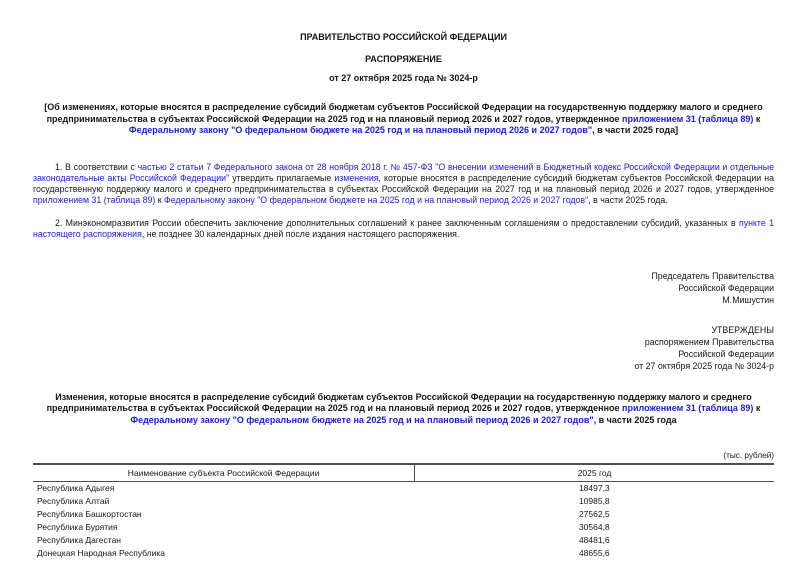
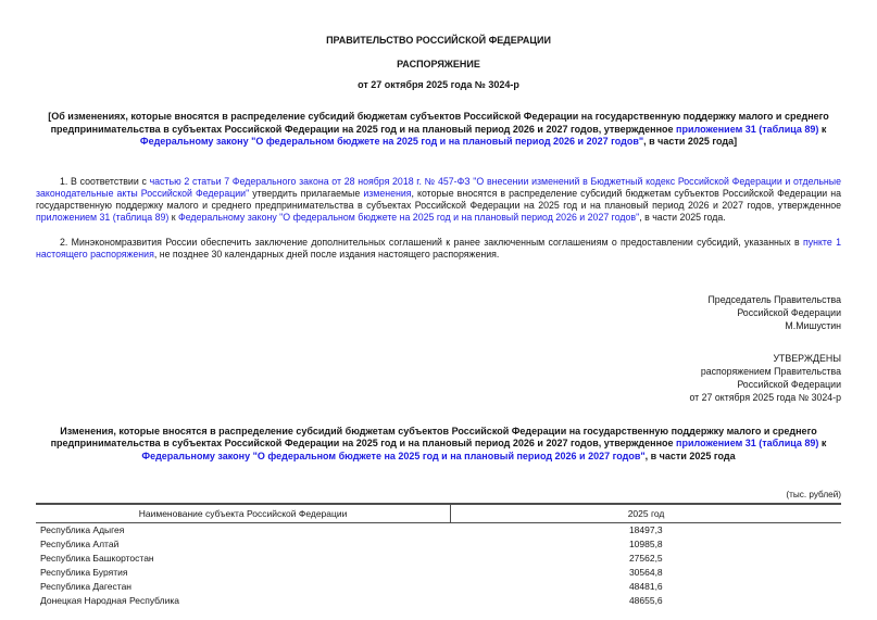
  ПРАВИТЕЛЬСТВО РОССИЙСКОЙ ФЕДЕРАЦИИ
  РАСПОРЯЖЕНИЕ
  от 27 октября 2025 года № 3024-р
  [Об изменениях, которые вносятся в распределение субсидий бюджетам субъектов Российской Федерации на государственную поддержку малого и среднего предпринимательства в субъектах Российской Федерации на 2025 год и на плановый период 2026 и 2027 годов, утвержденное приложением 31 (таблица 89) к Федеральному закону "О федеральном бюджете на 2025 год и на плановый период 2026 и 2027 годов", в части 2025 года]
- 1. В соответствии с частью 2 статьи 7 Федерального закона от 28 ноября 2018 г. № 457-ФЗ "О внесении изменений в Бюджетный кодекс Российской Федерации и отдельные законодательные акты Российской Федерации" утвердить прилагаемые изменения, которые вносятся в распределение субсидий бюджетам субъектов Российской Федерации на государственную поддержку малого и среднего предпринимательства в субъектах Российской Федерации на 2027 год и на плановый период 2026 и 2027 годов, утвержденное приложением 31 (таблица 89) к Федеральному закону "О федеральном бюджете на 2025 год и на плановый период 2026 и 2027 годов", в части 2025 года.
+ 1. В соответствии с частью 2 статьи 7 Федерального закона от 28 ноября 2018 г. № 457-ФЗ "О внесении изменений в Бюджетный кодекс Российской Федерации и отдельные законодательные акты Российской Федерации" утвердить прилагаемые изменения, которые вносятся в распределение субсидий бюджетам субъектов Российской Федерации на государственную поддержку малого и среднего предпринимательства в субъектах Российской Федерации на 2025 год и на плановый период 2026 и 2027 годов, утвержденное приложением 31 (таблица 89) к Федеральному закону "О федеральном бюджете на 2025 год и на плановый период 2026 и 2027 годов", в части 2025 года.
  2. Минэкономразвития России обеспечить заключение дополнительных соглашений к ранее заключенным соглашениям о предоставлении субсидий, указанных в пункте 1 настоящего распоряжения, не позднее 30 календарных дней после издания настоящего распоряжения.
  Председатель Правительства
  Российской Федерации
  М.Мишустин
  УТВЕРЖДЕНЫ
  распоряжением Правительства
  Российской Федерации
  от 27 октября 2025 года № 3024-р
  Изменения, которые вносятся в распределение субсидий бюджетам субъектов Российской Федерации на государственную поддержку малого и среднего предпринимательства в субъектах Российской Федерации на 2025 год и на плановый период 2026 и 2027 годов, утвержденное приложением 31 (таблица 89) к Федеральному закону "О федеральном бюджете на 2025 год и на плановый период 2026 и 2027 годов", в части 2025 года
  (тыс. рублей)
  Наименование субъекта Российской Федерации	2025 год
  Республика Адыгея	18497,3
  Республика Алтай	10985,8
  Республика Башкортостан	27562,5
  Республика Бурятия	30564,8
  Республика Дагестан	48481,6
  Донецкая Народная Республика	48655,6
